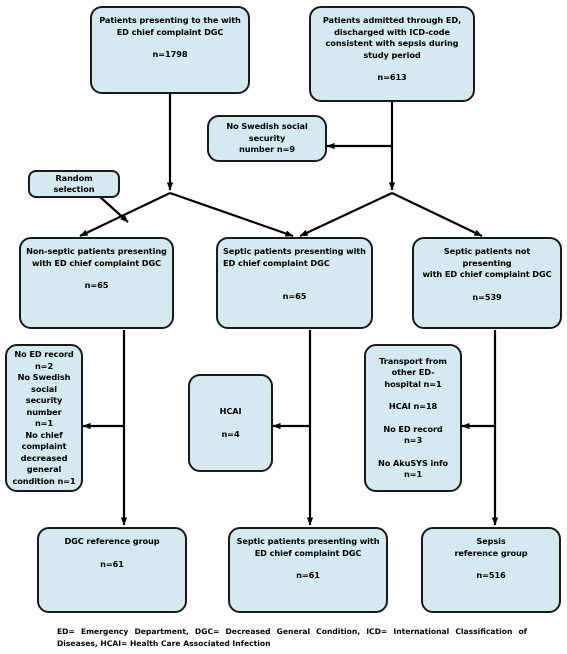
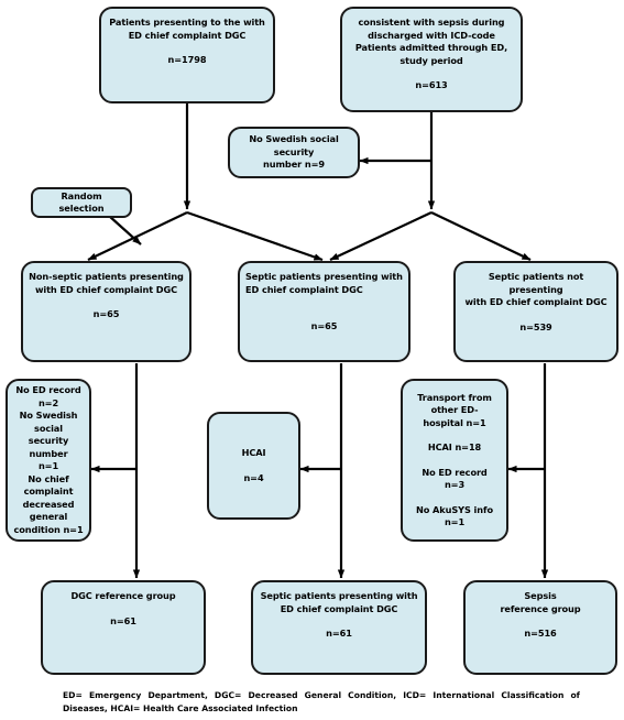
  Patients presenting to the with
  ED chief complaint DGC
  n=1798
- Patients admitted through ED,
+ consistent with sepsis during
  discharged with ICD-code
- consistent with sepsis during
+ Patients admitted through ED,
  study period
  n=613
  No Swedish social security
  number n=9
  Random selection
  Non-septic patients presenting
  with ED chief complaint DGC
  n=65
  Septic patients presenting with
  ED chief complaint DGC
  n=65
  Septic patients not presenting
  with ED chief complaint DGC
  n=539
  No ED record
  n=2
  No Swedish
  social security
  number
  n=1
  No chief
  complaint
  decreased
  general
  condition n=1
  HCAI
  n=4
  Transport from
  other ED-
  hospital n=1
  HCAI n=18
  No ED record
  n=3
  No AkuSYS info
  n=1
  DGC reference group
  n=61
  Septic patients presenting with
  ED chief complaint DGC
  n=61
  Sepsis
  reference group
  n=516
  ED= Emergency Department, DGC= Decreased General Condition, ICD= International Classification of Diseases, HCAI= Health Care Associated Infection
